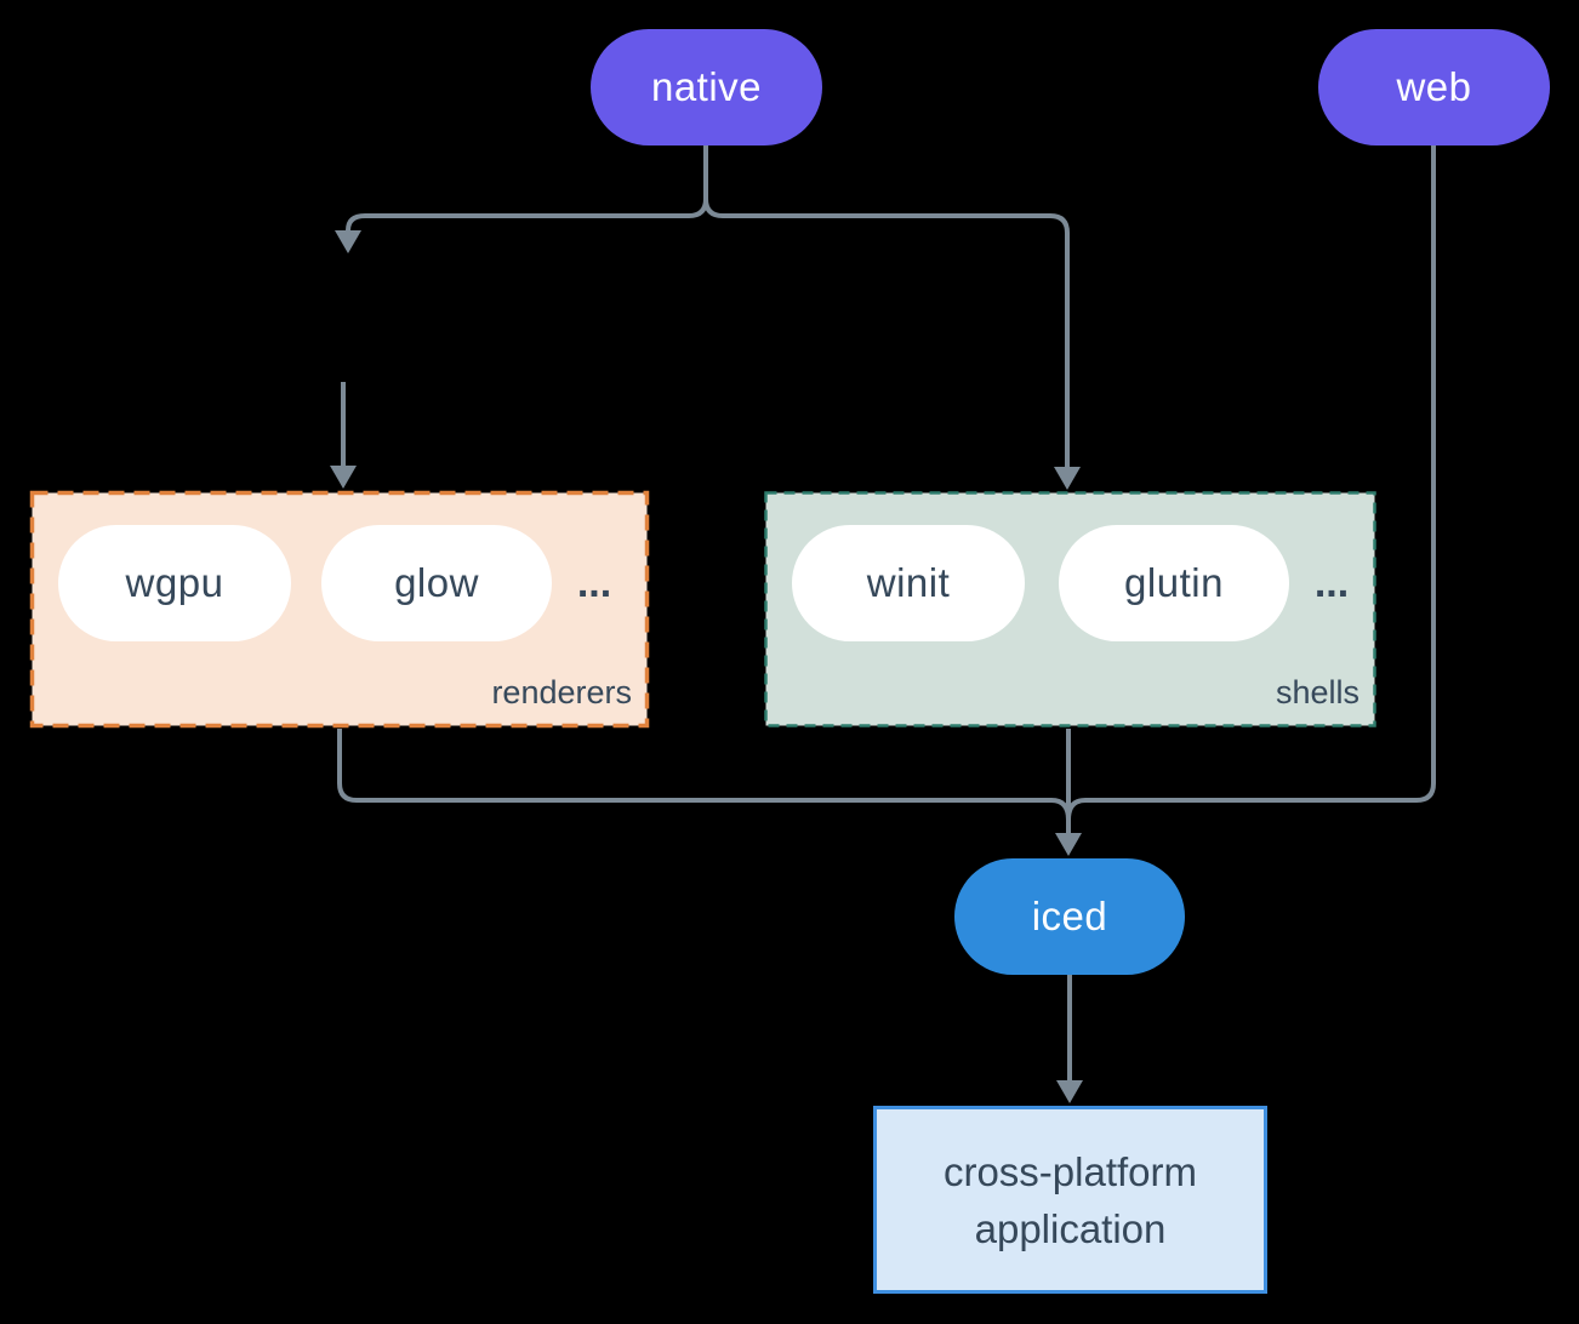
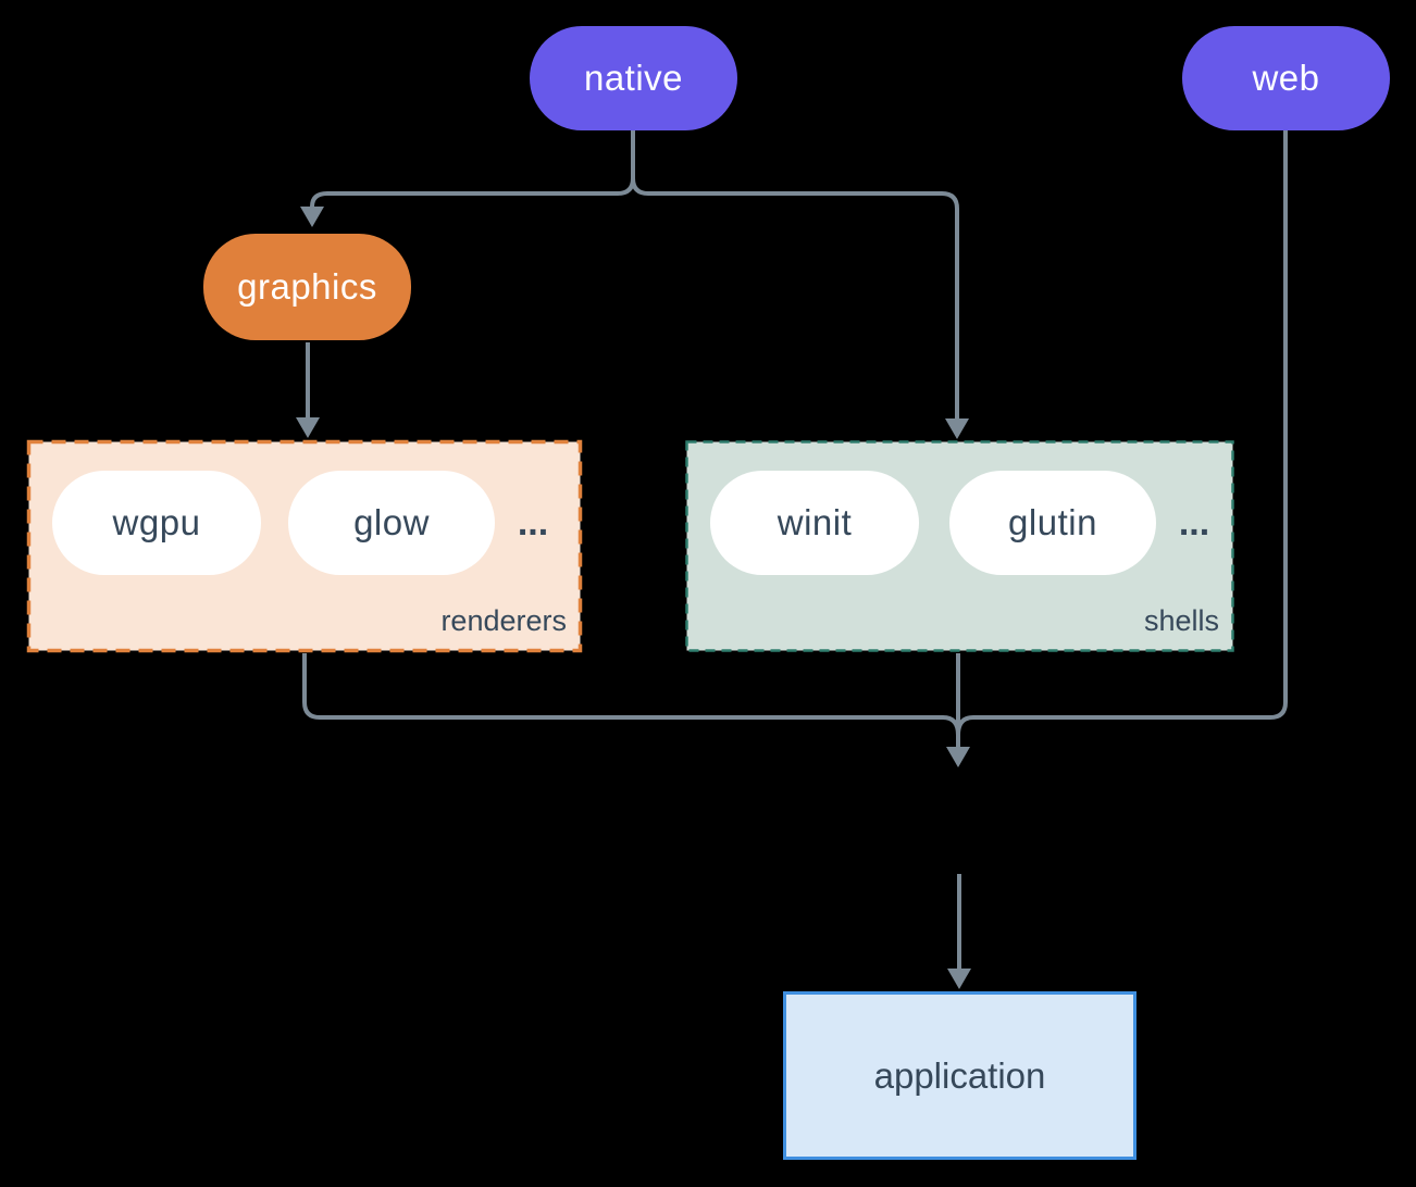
  native
  web
+ graphics
  wgpu
  glow
  ...
  renderers
  winit
  glutin
  ...
  shells
- iced
- cross-platform
  application
